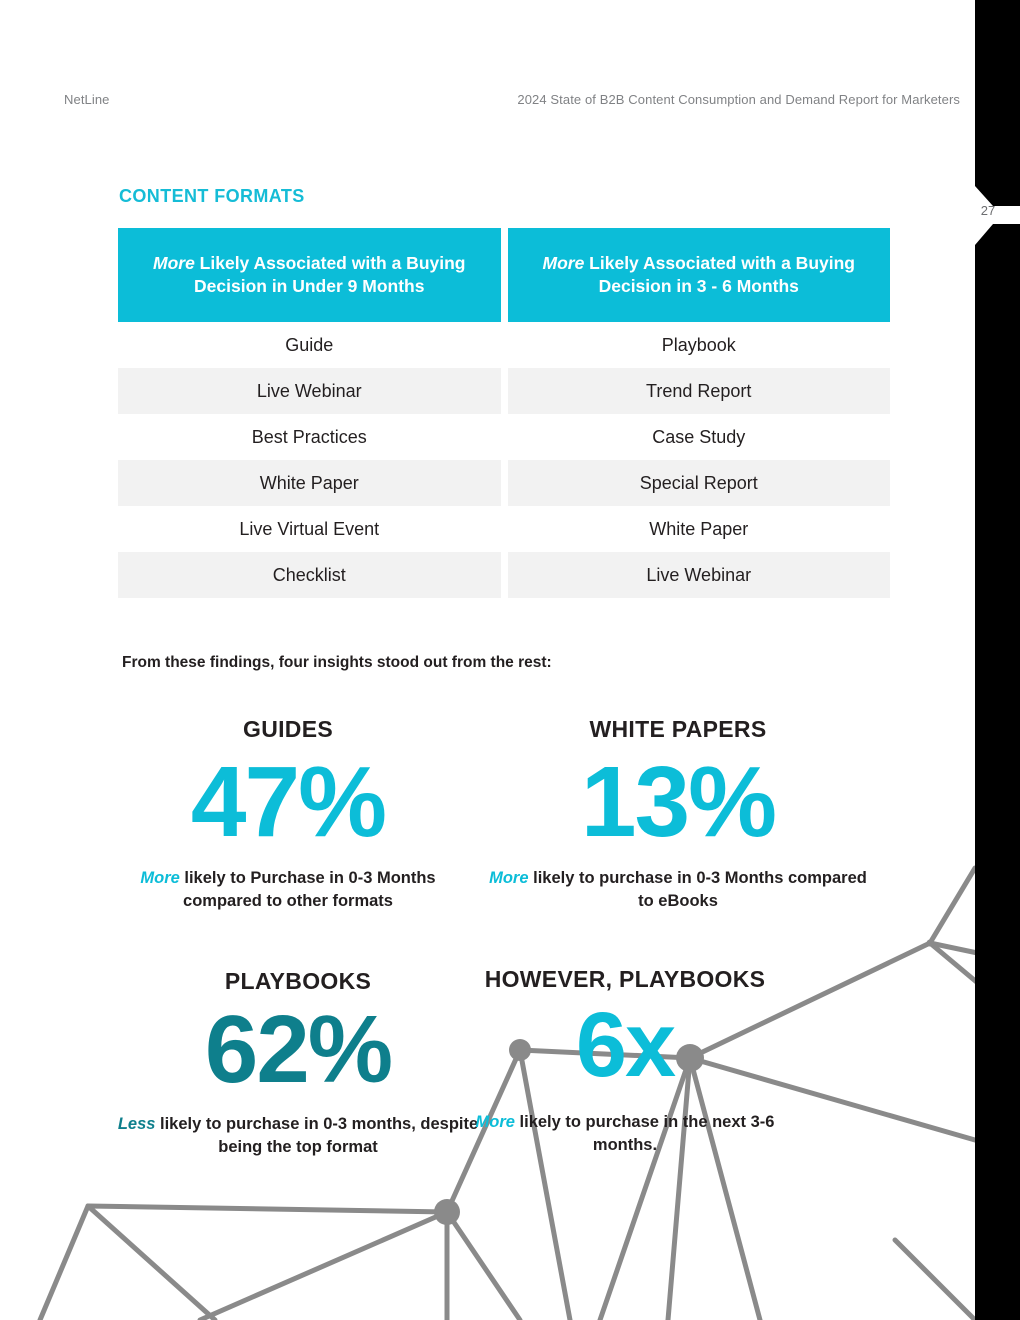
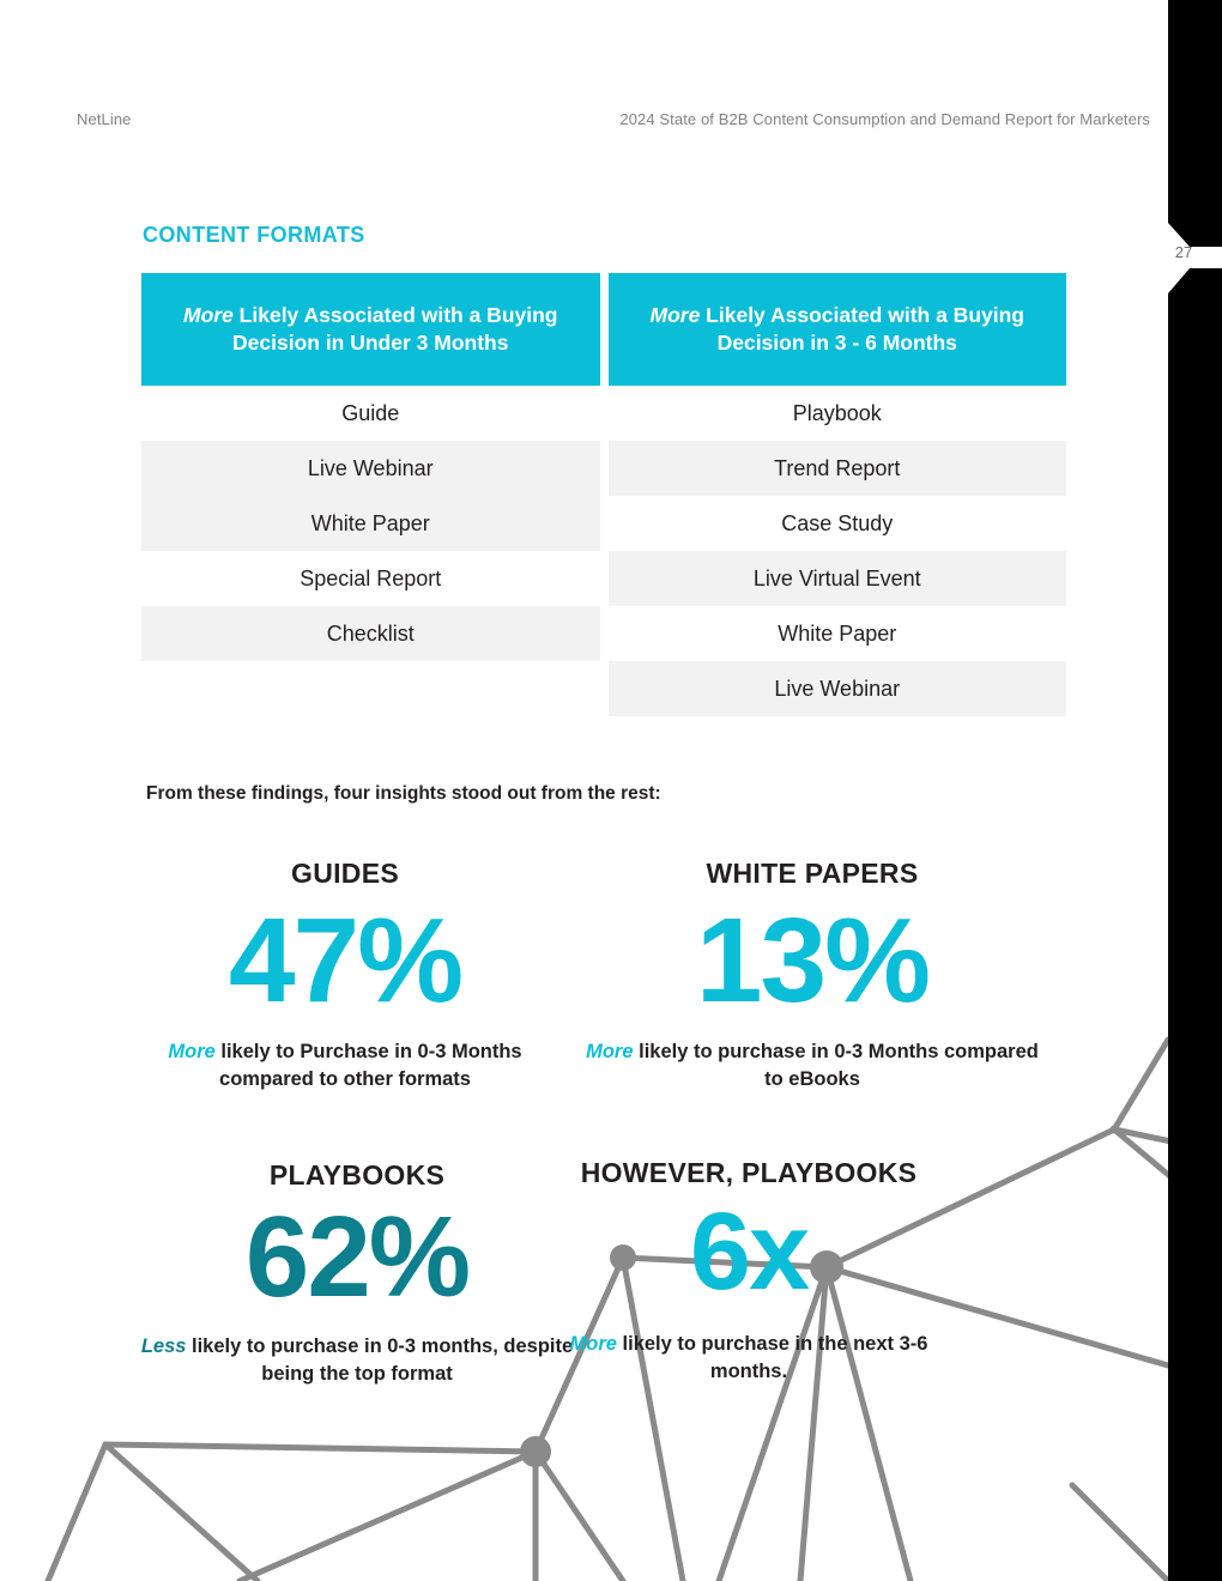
  27
  NetLine
  2024 State of B2B Content Consumption and Demand Report for Marketers
  CONTENT FORMATS
- More Likely Associated with a Buying Decision in Under 9 Months
+ More Likely Associated with a Buying Decision in Under 3 Months
  Guide
  Live Webinar
- Best Practices
  White Paper
- Live Virtual Event
+ Special Report
  Checklist
  More Likely Associated with a Buying Decision in 3 - 6 Months
  Playbook
  Trend Report
  Case Study
- Special Report
+ Live Virtual Event
  White Paper
  Live Webinar
  From these findings, four insights stood out from the rest:
  GUIDES
  47%
  More likely to Purchase in 0-3 Months compared to other formats
  WHITE PAPERS
  13%
  More likely to purchase in 0-3 Months compared to eBooks
  PLAYBOOKS
  62%
  Less likely to purchase in 0-3 months, despite being the top format
  HOWEVER, PLAYBOOKS
  6x
  More likely to purchase in the next 3-6 months.
